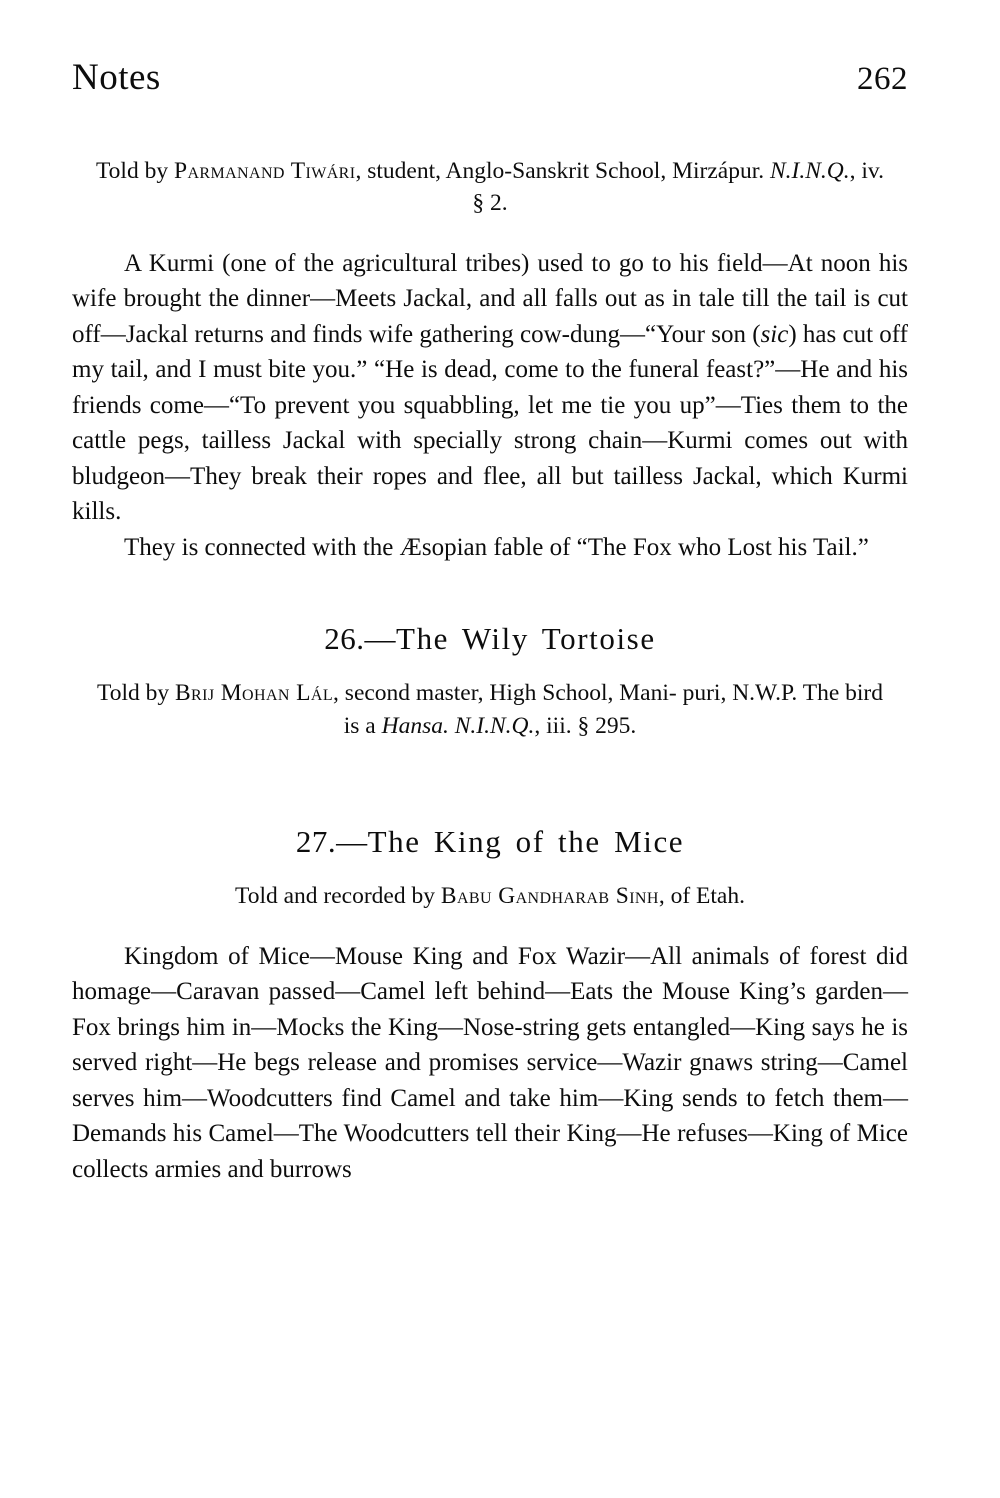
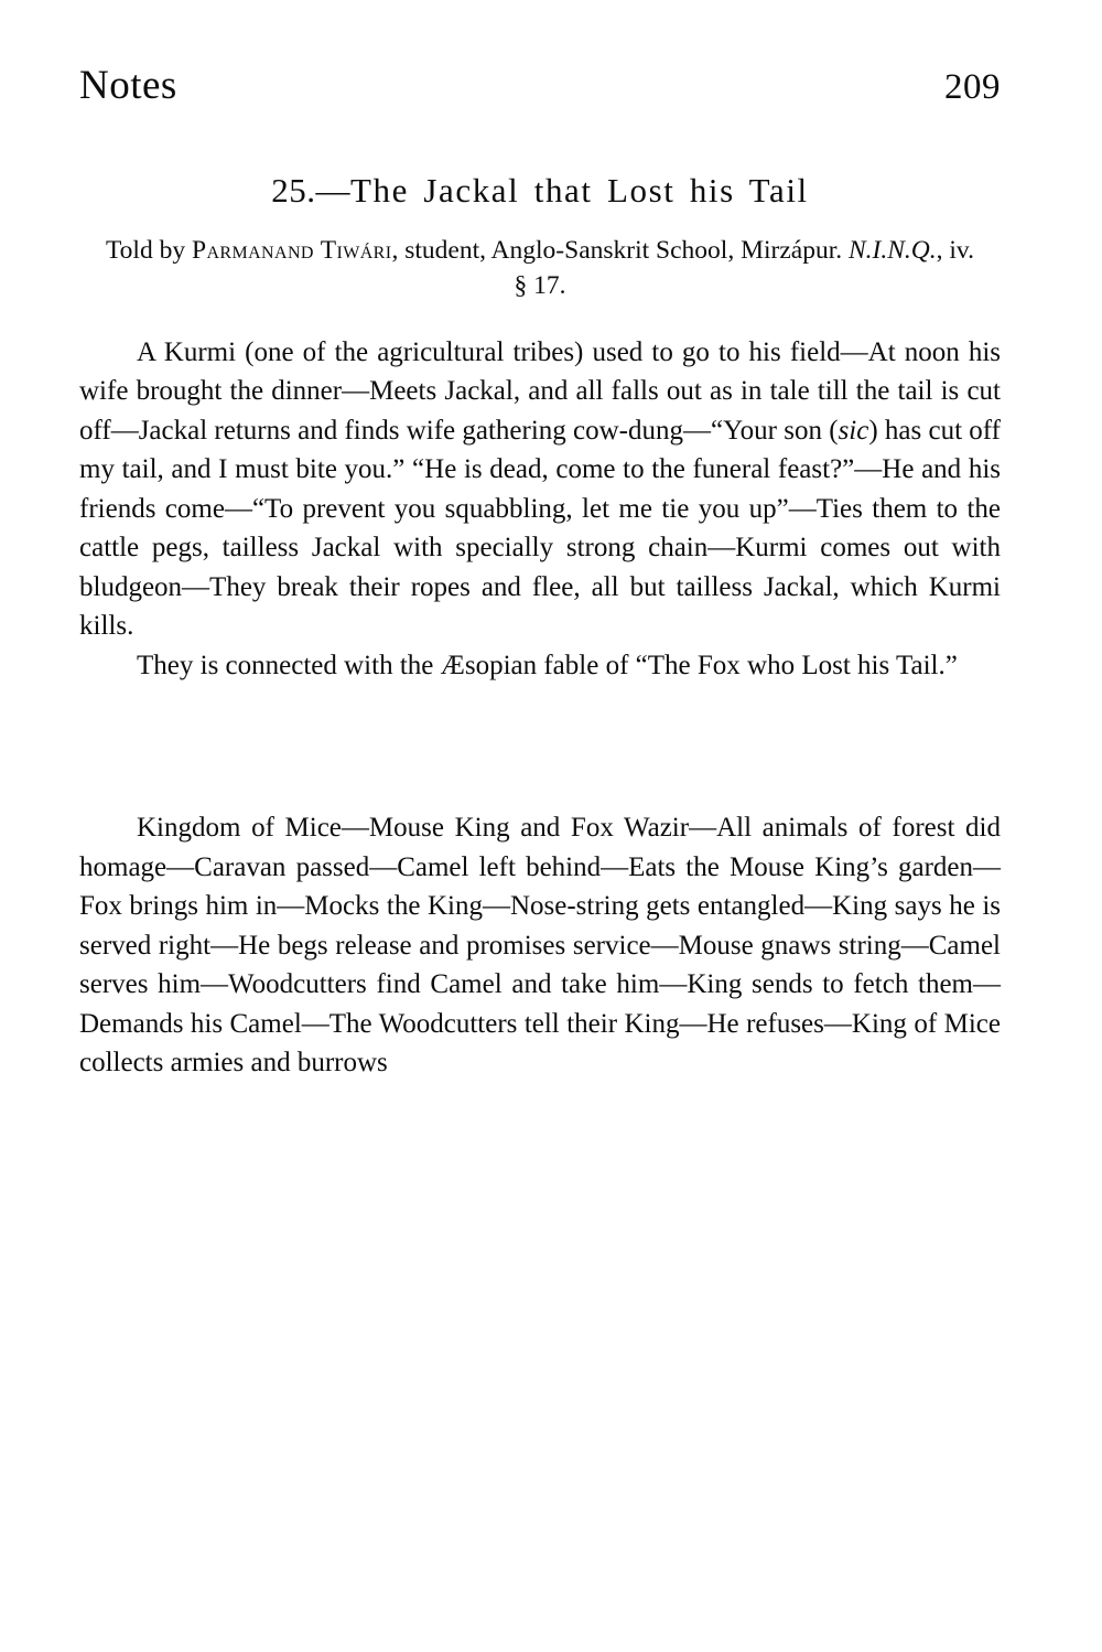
  Notes
- 262
+ 209
+ 25.—The Jackal that Lost his Tail
- Told by Parmanand Tiwári, student, Anglo-Sanskrit School, Mirzápur. N.I.N.Q., iv. § 2.
+ Told by Parmanand Tiwári, student, Anglo-Sanskrit School, Mirzápur. N.I.N.Q., iv. § 17.
  A Kurmi (one of the agricultural tribes) used to go to his field—At noon his wife brought the dinner—Meets Jackal, and all falls out as in tale till the tail is cut off—Jackal returns and finds wife gathering cow-dung—“Your son (sic) has cut off my tail, and I must bite you.” “He is dead, come to the funeral feast?”—He and his friends come—“To prevent you squabbling, let me tie you up”—Ties them to the cattle pegs, tailless Jackal with specially strong chain—Kurmi comes out with bludgeon—They break their ropes and flee, all but tailless Jackal, which Kurmi kills.
  They is connected with the Æsopian fable of “The Fox who Lost his Tail.”
- 26.—The Wily Tortoise
- Told by Brij Mohan Lál, second master, High School, Mani- puri, N.W.P. The bird is a Hansa. N.I.N.Q., iii. § 295.
- 27.—The King of the Mice
- Told and recorded by Babu Gandharab Sinh, of Etah.
- Kingdom of Mice—Mouse King and Fox Wazir—All animals of forest did homage—Caravan passed—Camel left behind—Eats the Mouse King’s garden—Fox brings him in—Mocks the King—Nose-string gets entangled—King says he is served right—He begs release and promises service—Wazir gnaws string—Camel serves him—Woodcutters find Camel and take him—King sends to fetch them—Demands his Camel—The Woodcutters tell their King—He refuses—King of Mice collects armies and burrows
+ Kingdom of Mice—Mouse King and Fox Wazir—All animals of forest did homage—Caravan passed—Camel left behind—Eats the Mouse King’s garden—Fox brings him in—Mocks the King—Nose-string gets entangled—King says he is served right—He begs release and promises service—Mouse gnaws string—Camel serves him—Woodcutters find Camel and take him—King sends to fetch them—Demands his Camel—The Woodcutters tell their King—He refuses—King of Mice collects armies and burrows
